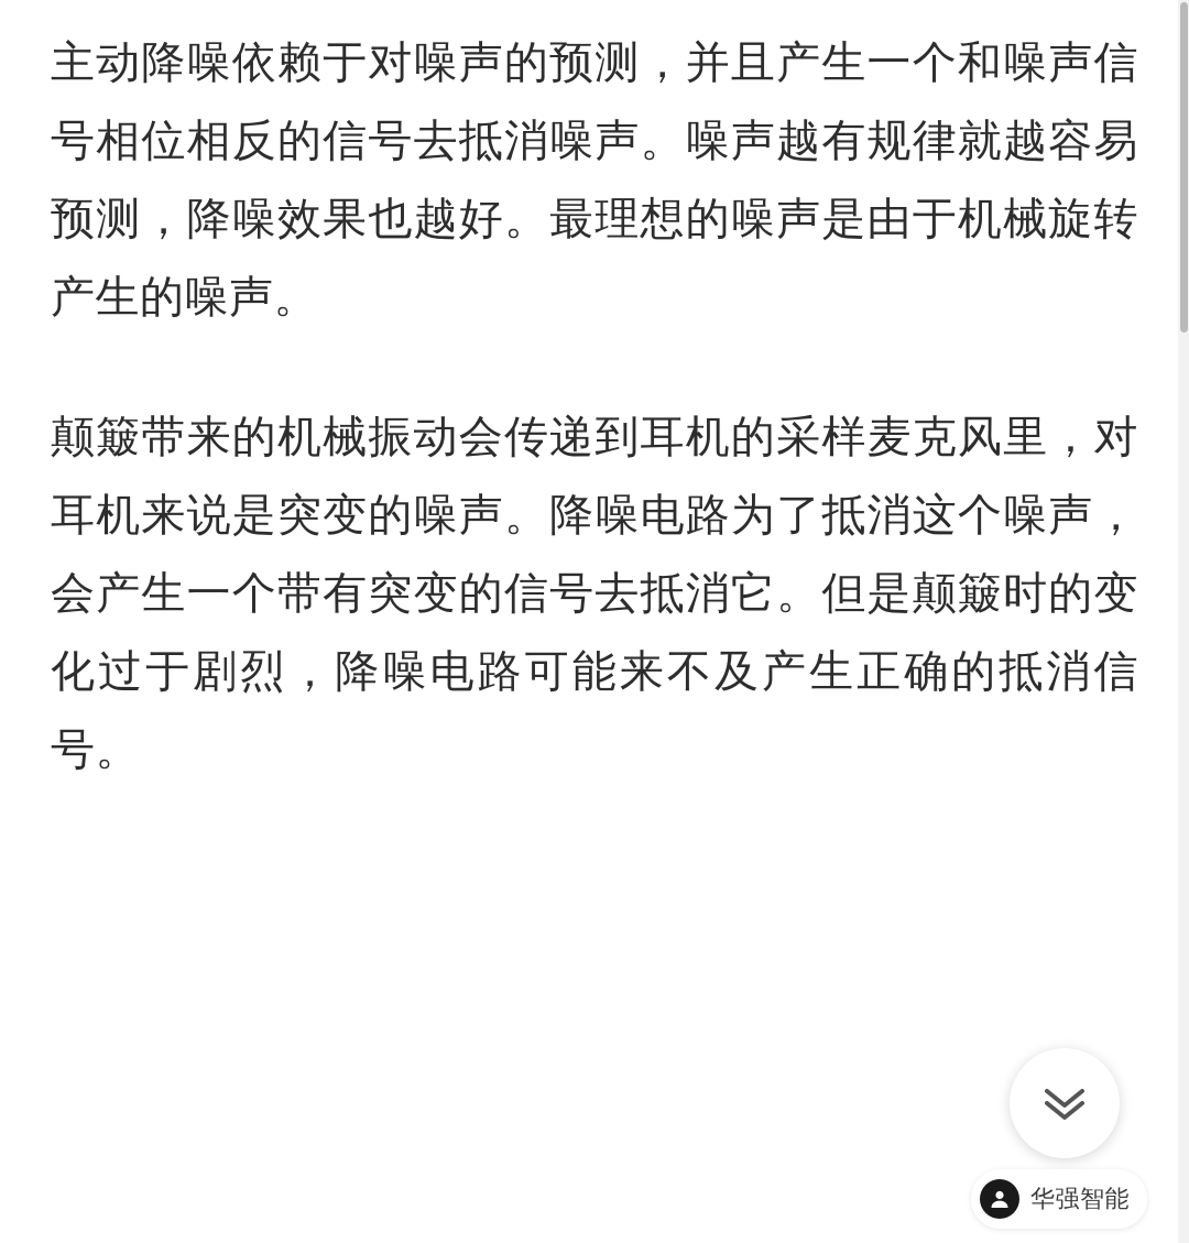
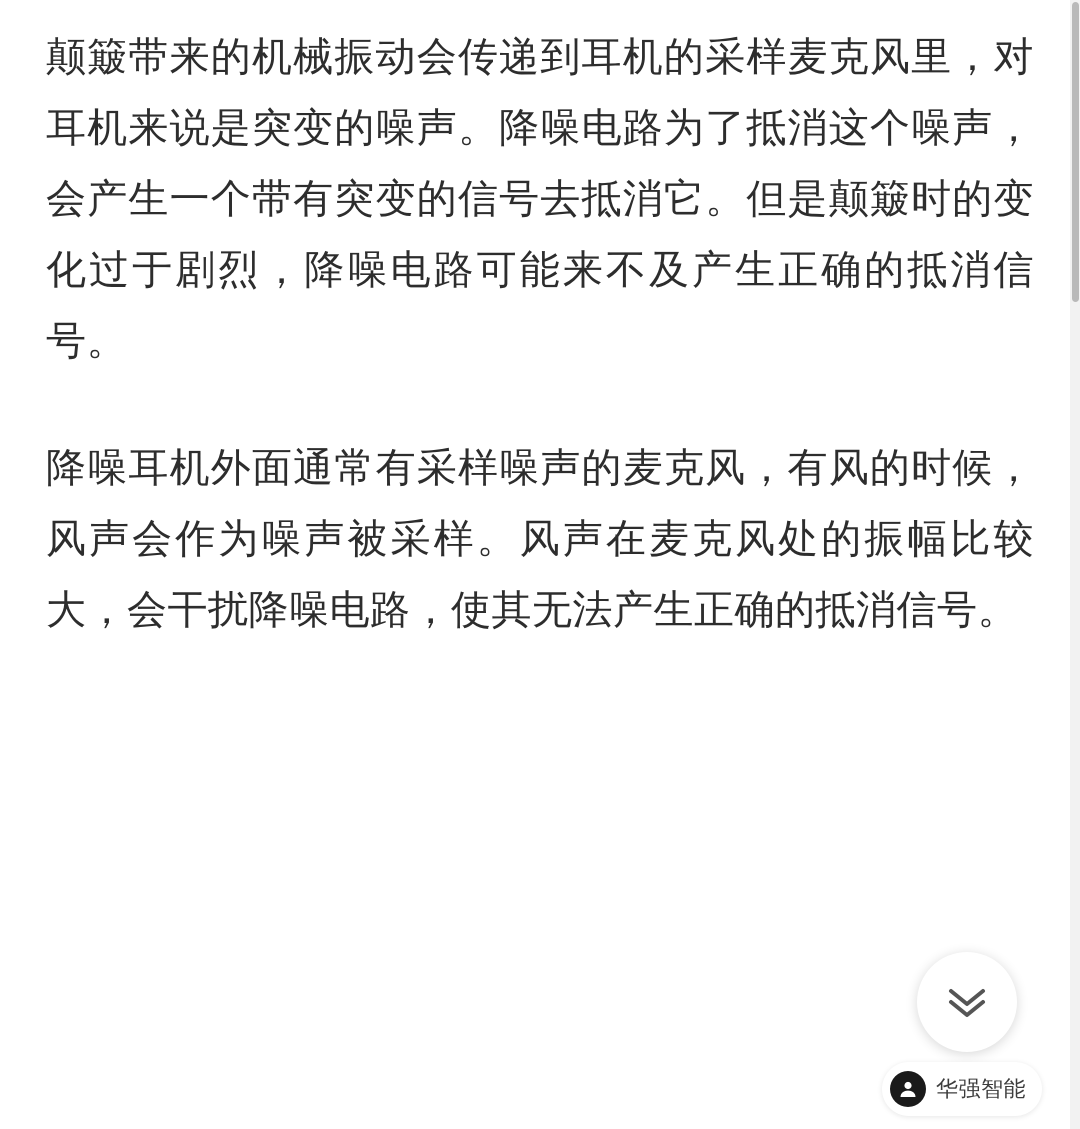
- 主动降噪依赖于对噪声的预测，并且产生一个和噪声信号相位相反的信号去抵消噪声。噪声越有规律就越容易预测，降噪效果也越好。最理想的噪声是由于机械旋转产生的噪声。
  颠簸带来的机械振动会传递到耳机的采样麦克风里，对耳机来说是突变的噪声。降噪电路为了抵消这个噪声，会产生一个带有突变的信号去抵消它。但是颠簸时的变化过于剧烈，降噪电路可能来不及产生正确的抵消信号。
+ 降噪耳机外面通常有采样噪声的麦克风，有风的时候，风声会作为噪声被采样。风声在麦克风处的振幅比较大，会干扰降噪电路，使其无法产生正确的抵消信号。
  华强智能
